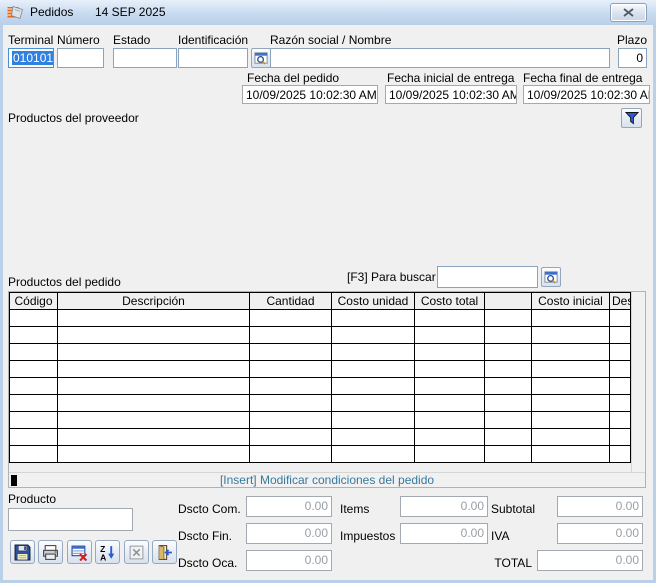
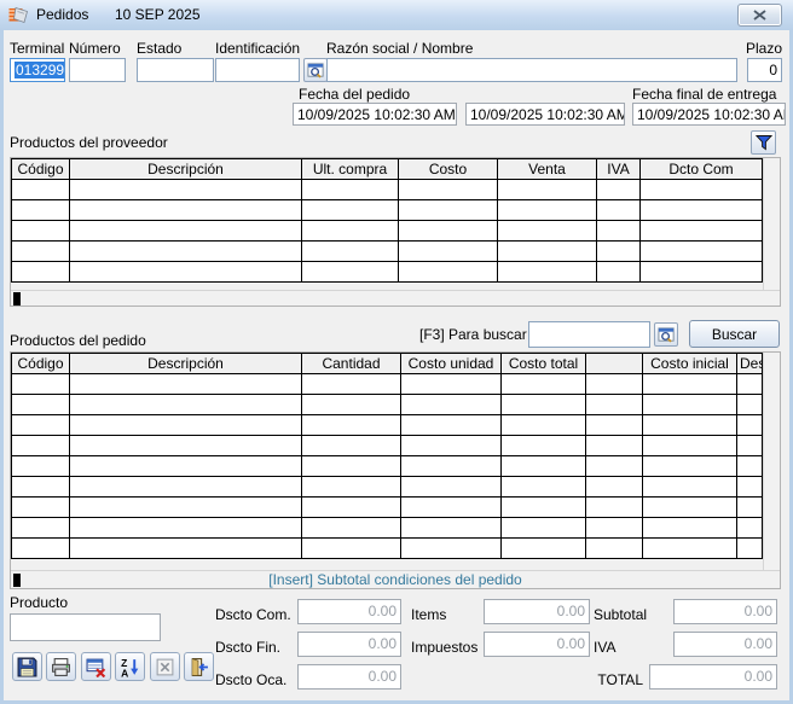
  Pedidos
- 14 SEP 2025
+ 10 SEP 2025
  Terminal
  Número
  Estado
  Identificación
  Razón social / Nombre
  Plazo
- 010101
+ 013299
  0
  Fecha del pedido
- Fecha inicial de entrega
  Fecha final de entrega
  10/09/2025 10:02:30 AM
  10/09/2025 10:02:30 AM
  10/09/2025 10:02:30 A
  Productos del proveedor
+ Código	Descripción	Ult. compra	Costo	Venta	IVA	Dcto Com
  Productos del pedido
  [F3] Para buscar
+ Buscar
  Código	Descripción	Cantidad	Costo unidad	Costo total		Costo inicial	De
- [Insert] Modificar condiciones del pedido
+ [Insert] Subtotal condiciones del pedido
  Producto
  Z
  A
  Dscto Com.
  0.00
  Items
  0.00
  Subtotal
  0.00
  Dscto Fin.
  0.00
  Impuestos
  0.00
  IVA
  0.00
  Dscto Oca.
  0.00
  TOTAL
  0.00
